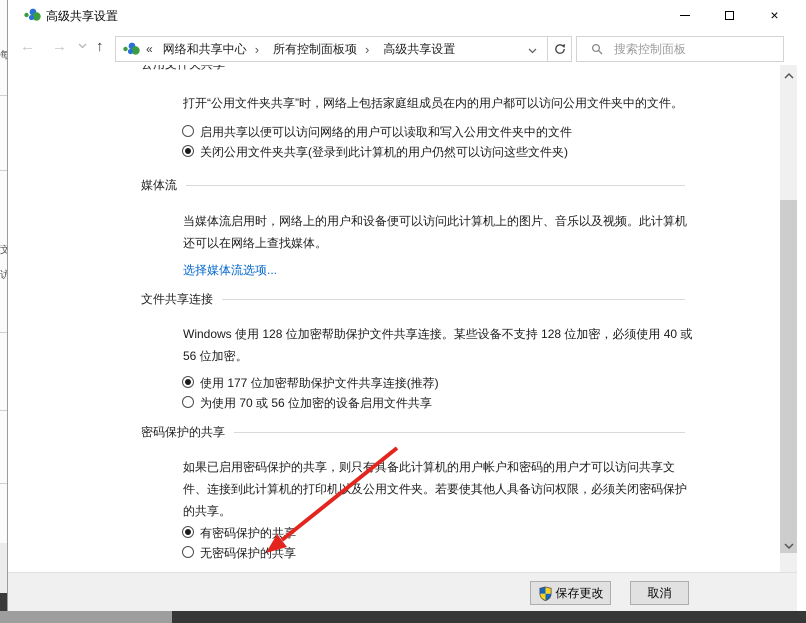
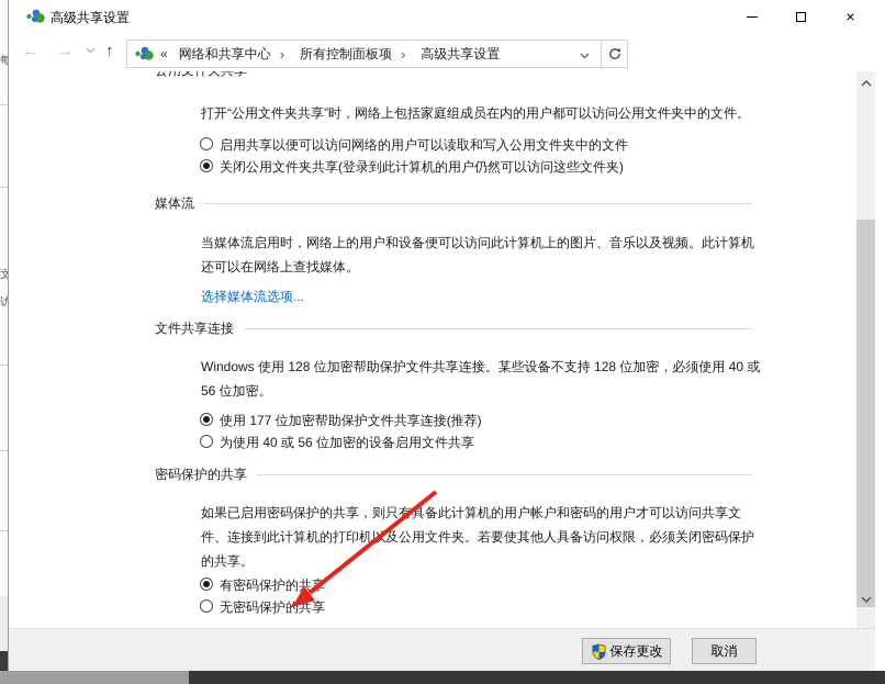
  每
  文
  访
  高级共享设置
  ×
  ←
  →
  ↑
  «
  网络和共享中心
  ›
  所有控制面板项
  ›
  高级共享设置
- 搜索控制面板
  打开“公用文件夹共享”时，网络上包括家庭组成员在内的用户都可以访问公用文件夹中的文件。
  启用共享以便可以访问网络的用户可以读取和写入公用文件夹中的文件
  关闭公用文件夹共享(登录到此计算机的用户仍然可以访问这些文件夹)
  媒体流
  当媒体流启用时，网络上的用户和设备便可以访问此计算机上的图片、音乐以及视频。此计算机还可以在网络上查找媒体。
  选择媒体流选项...
  文件共享连接
  Windows 使用 128 位加密帮助保护文件共享连接。某些设备不支持 128 位加密，必须使用 40 或 56 位加密。
  使用 177 位加密帮助保护文件共享连接(推荐)
- 为使用 70 或 56 位加密的设备启用文件共享
+ 为使用 40 或 56 位加密的设备启用文件共享
  密码保护的共享
  如果已启用密码保护的共享，则只有具备此计算机的用户帐户和密码的用户才可以访问共享文件、连接到此计算机的打印机及公用文件夹。若要使其他人具备访问权限，必须关闭密码保护的共享。
  有密码保护的共
  无密码保护共享
  保存更改
  取消
